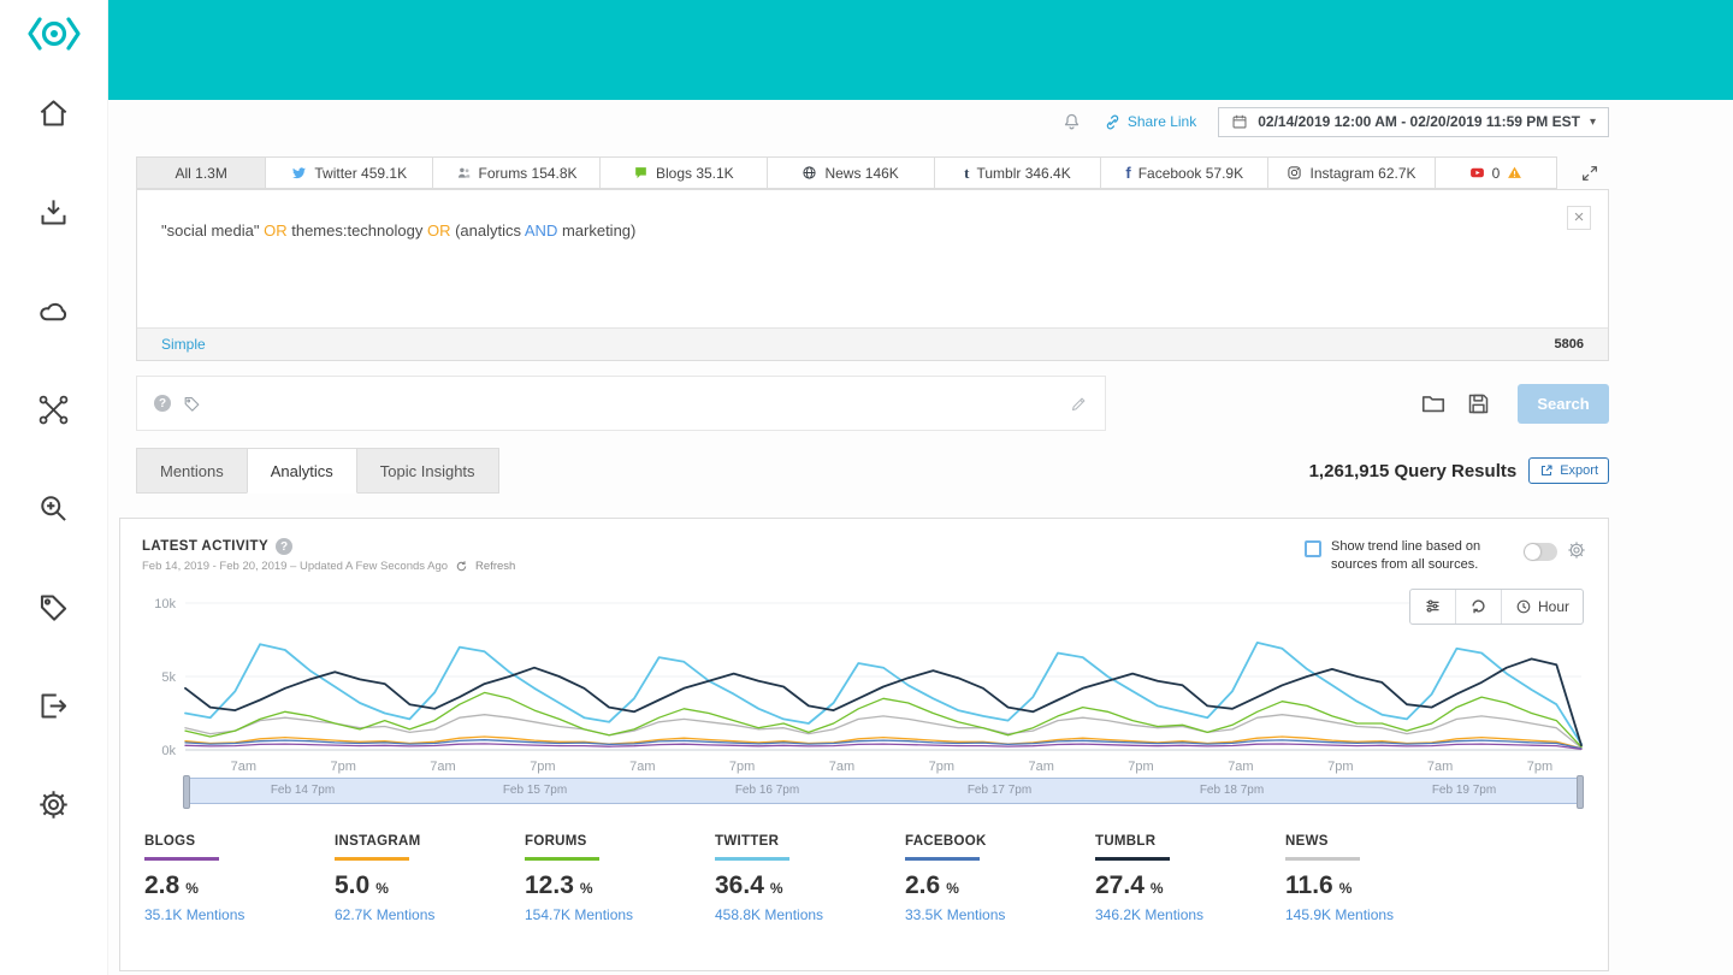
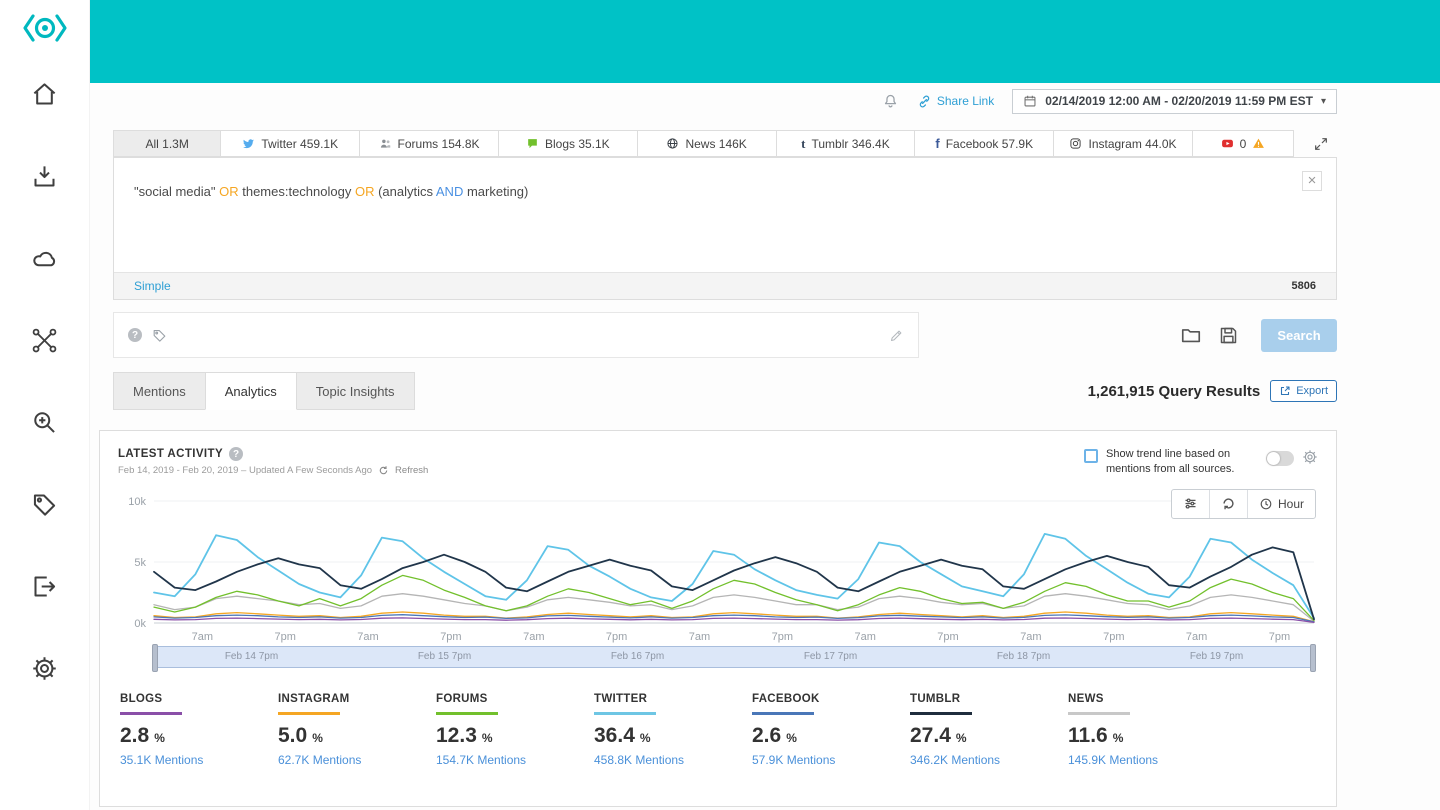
  Share Link
  02/14/2019 12:00 AM - 02/20/2019 11:59 PM EST
  ▾
  All 1.3M
  Twitter 459.1K
  Forums 154.8K
  Blogs 35.1K
  News 146K
  t
  Tumblr 346.4K
  f
  Facebook 57.9K
- Instagram 62.7K
+ Instagram 44.0K
  0
  "social media" OR themes:technology OR (analytics AND marketing)
  ×
  Simple
  5806
  ?
  Search
  Mentions
  Analytics
  Topic Insights
  1,261,915 Query Results
  Export
  LATEST ACTIVITY
  ?
  Feb 14, 2019 - Feb 20, 2019 – Updated A Few Seconds Ago
  Refresh
- Show trend line based on sources from all sources.
+ Show trend line based on mentions from all sources.
  Hour
  10k
  5k
  0k
  7am
  7pm
  7am
  7pm
  7am
  7pm
  7am
  7pm
  7am
  7pm
  7am
  7pm
  7am
  7pm
  Feb 14 7pm
  Feb 15 7pm
  Feb 16 7pm
  Feb 17 7pm
  Feb 18 7pm
  Feb 19 7pm
  BLOGS
  2.8 %
  35.1K Mentions
  INSTAGRAM
  5.0 %
  62.7K Mentions
  FORUMS
  12.3 %
  154.7K Mentions
  TWITTER
  36.4 %
  458.8K Mentions
  FACEBOOK
  2.6 %
- 33.5K Mentions
+ 57.9K Mentions
  TUMBLR
  27.4 %
  346.2K Mentions
  NEWS
  11.6 %
  145.9K Mentions
